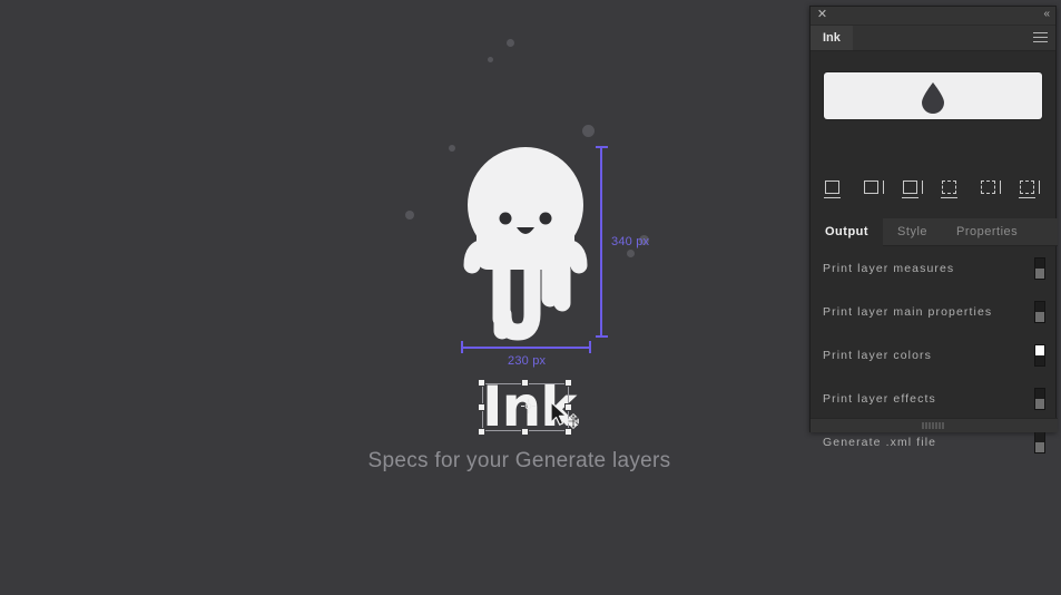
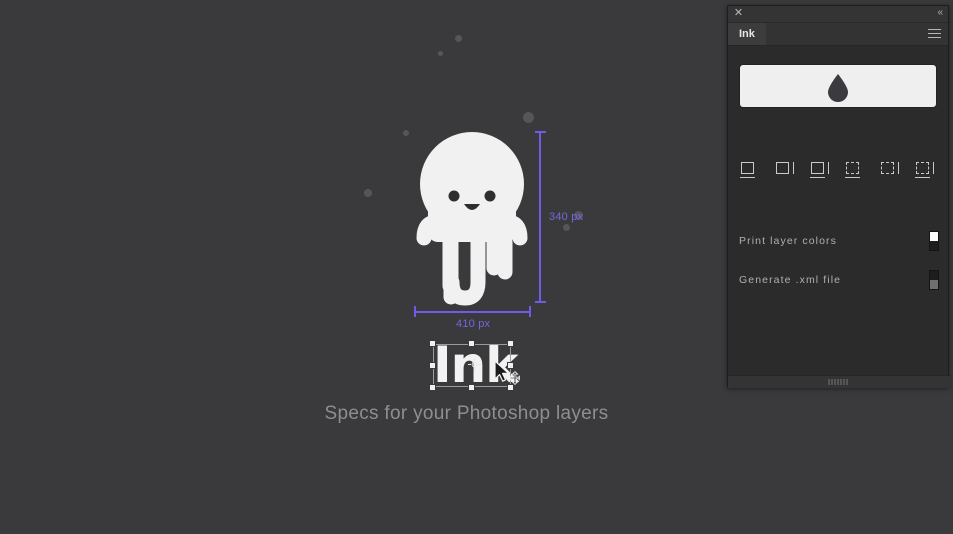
  340 px
- 230 px
+ 410 px
  Ink
- Specs for your Generate layers
+ Specs for your Photoshop layers
  ✕
  «
  Ink
- Output
- Style
- Properties
- Print layer measures
- Print layer main properties
  Print layer colors
- Print layer effects
  Generate .xml file
